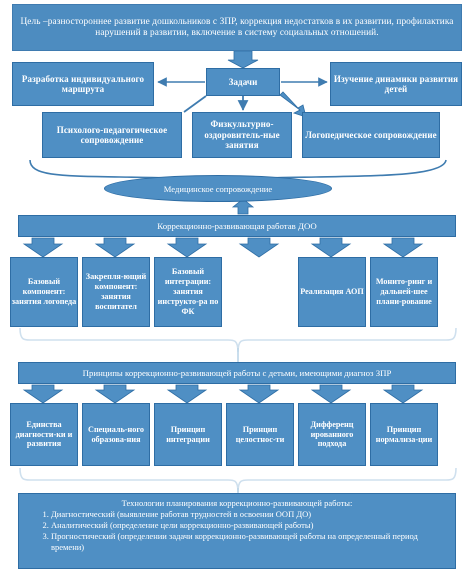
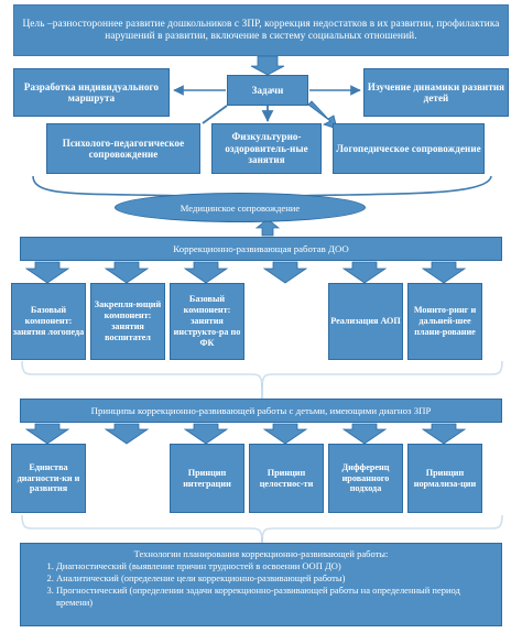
  Цель –разностороннее развитие дошкольников с ЗПР, коррекция недостатков в их развитии, профилактика нарушений в развитии, включение в систему социальных отношений.
  Разработка индивидуального маршрута
  Задачи
  Изучение динамики развития детей
  Психолого-педагогическое сопровождение
  Физкультурно-оздоровитель-ные занятия
  Логопедическое сопровождение
  Медицинское сопровождение
  Коррекционно-развивающая работав ДОО
  Базовый компонент: занятия логопеда
  Закрепля-ющий компонент: занятия воспитател
- Базовый интеграции: занятия инструкто-ра по ФК
+ Базовый компонент: занятия инструкто-ра по ФК
  Реализация АОП
  Монито-ринг и дальней-шее плани-рование
  Принципы коррекционно-развивающей работы с детьми, имеющими диагноз ЗПР
  Единства диагности-ки и развития
- Специаль-ного образова-ния
  Принцип интеграции
  Принцип целостнос-ти
  Дифференц ированного подхода
  Принцип нормализа-ции
  Технологии планирования коррекционно-развивающей работы:
- Диагностический (выявление работав трудностей в освоении ООП ДО)
+ Диагностический (выявление причин трудностей в освоении ООП ДО)
  Аналитический (определение цели коррекционно-развивающей работы)
  Прогностический (определении задачи коррекционно-развивающей работы на определенный период времени)
